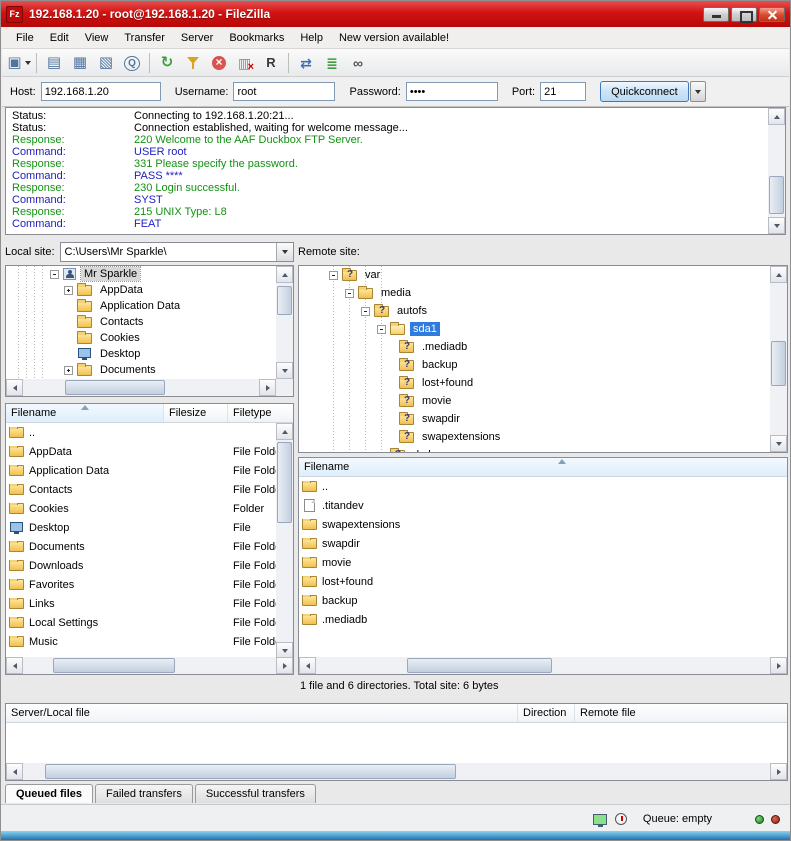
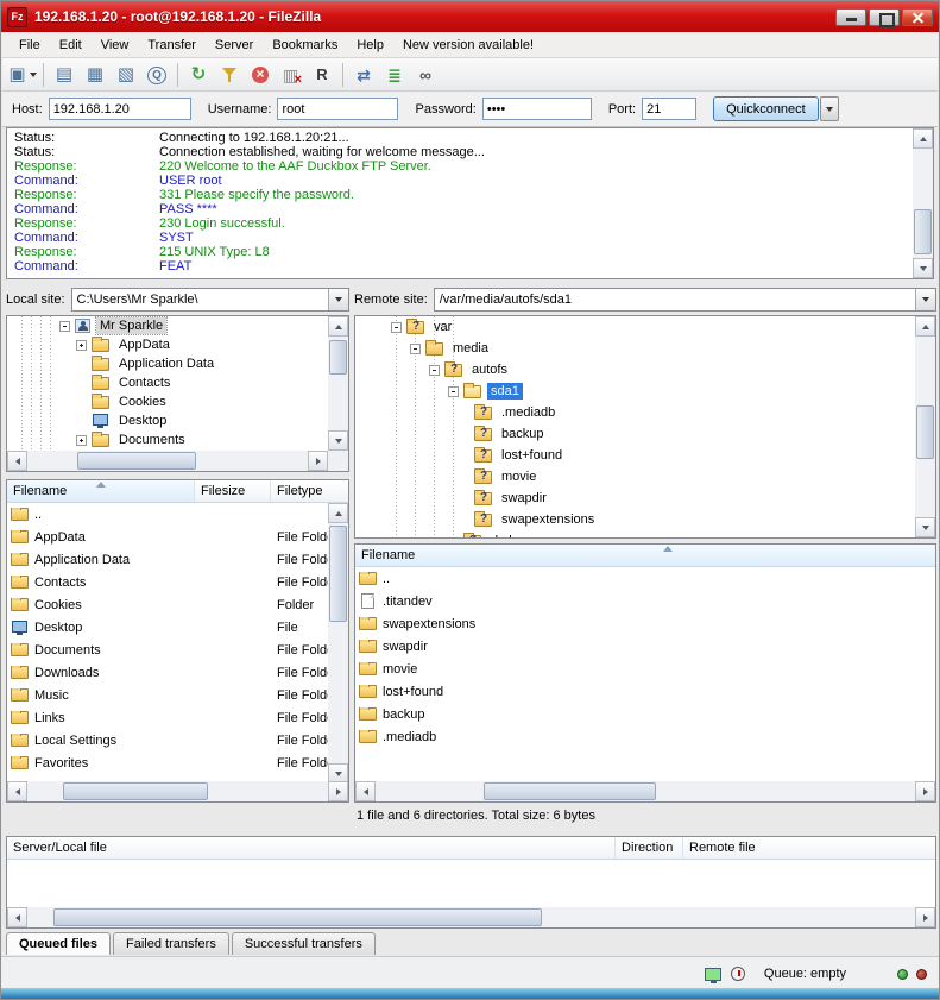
  192.168.1.20 - root@192.168.1.20 - FileZilla
  File
  Edit
  View
  Transfer
  Server
  Bookmarks
  Help
  New version available!
  Host:
  192.168.1.20
  Username:
  root
  Password:
  ••••
  Port:
  21
  Quickconnect
  Status:
  Connecting to 192.168.1.20:21...
  Status:
  Connection established, waiting for welcome message...
  Response:
  220 Welcome to the AAF Duckbox FTP Server.
  Command:
  USER root
  Response:
  331 Please specify the password.
  Command:
  PASS ****
  Response:
  230 Login successful.
  Command:
  SYST
  Response:
  215 UNIX Type: L8
  Command:
  FEAT
  Local site:
  C:\Users\Mr Sparkle\
  Remote site:
+ /var/media/autofs/sda1
  Mr Sparkle
  AppData
  Application Data
  Contacts
  Cookies
  Desktop
  Documents
  var
  media
  autofs
  sda1
  .mediadb
  backup
  lost+found
  movie
  swapdir
  swapextensions
  Filename
  Filesize
  Filetype
  ..
  AppData
  File Fold
  Application Data
  File Fold
  Contacts
  File Fold
  Cookies
  Folder
  Desktop
  File
  Documents
  File Fold
  Downloads
  File Fold
- Favorites
+ Music
  File Fold
  Links
  File Fold
  Local Settings
  File Fold
- Music
+ Favorites
  File Fold
  Filename
  ..
  .titandev
  swapextensions
  swapdir
  movie
  lost+found
  backup
  .mediadb
- 1 file and 6 directories. Total site: 6 bytes
+ 1 file and 6 directories. Total size: 6 bytes
  Server/Local file
  Direction
  Remote file
  Queued files
  Failed transfers
  Successful transfers
  Queue: empty
